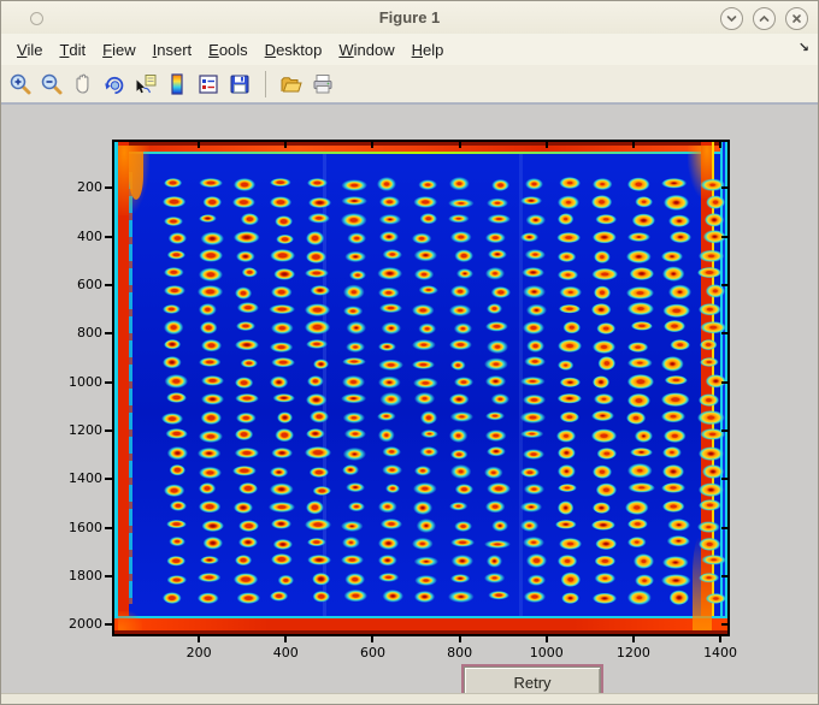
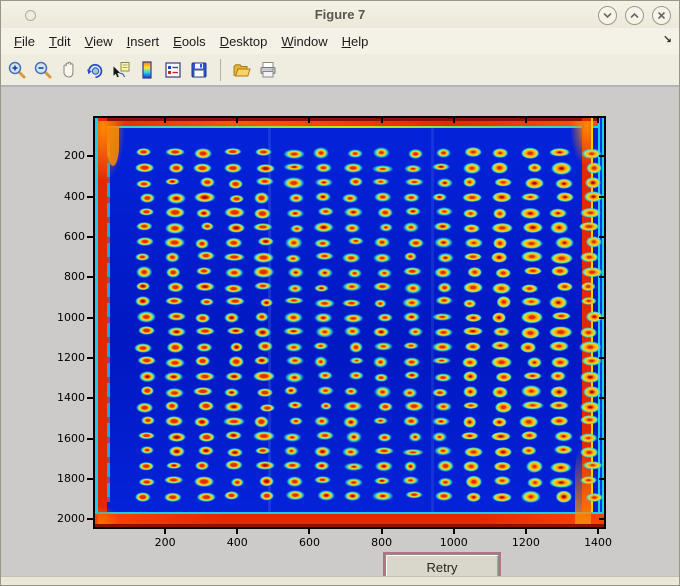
- Figure 1
+ Figure 7
- Vile
+ File
  Tdit
- Fiew
+ View
  Insert
  Eools
  Desktop
  Window
  Help
  ↘
  Retry
  200
  400
  600
  800
  1000
  1200
  1400
  200
  400
  600
  800
  1000
  1200
  1400
  1600
  1800
  2000
